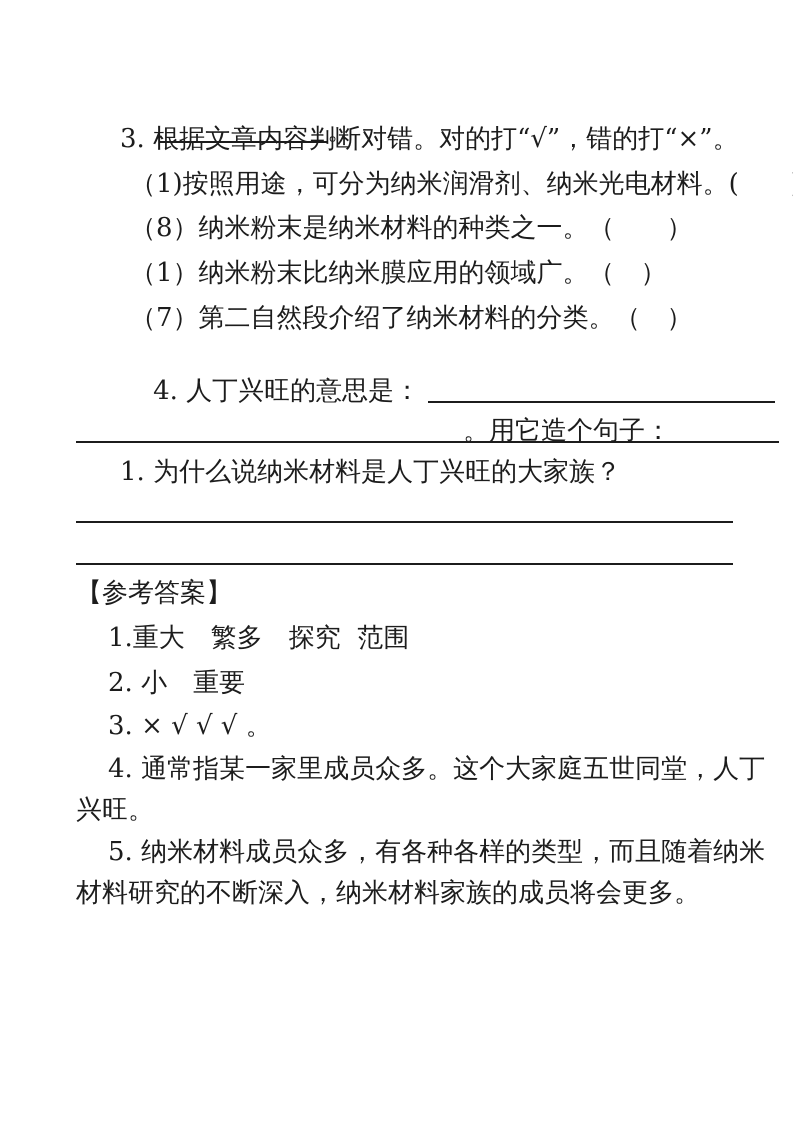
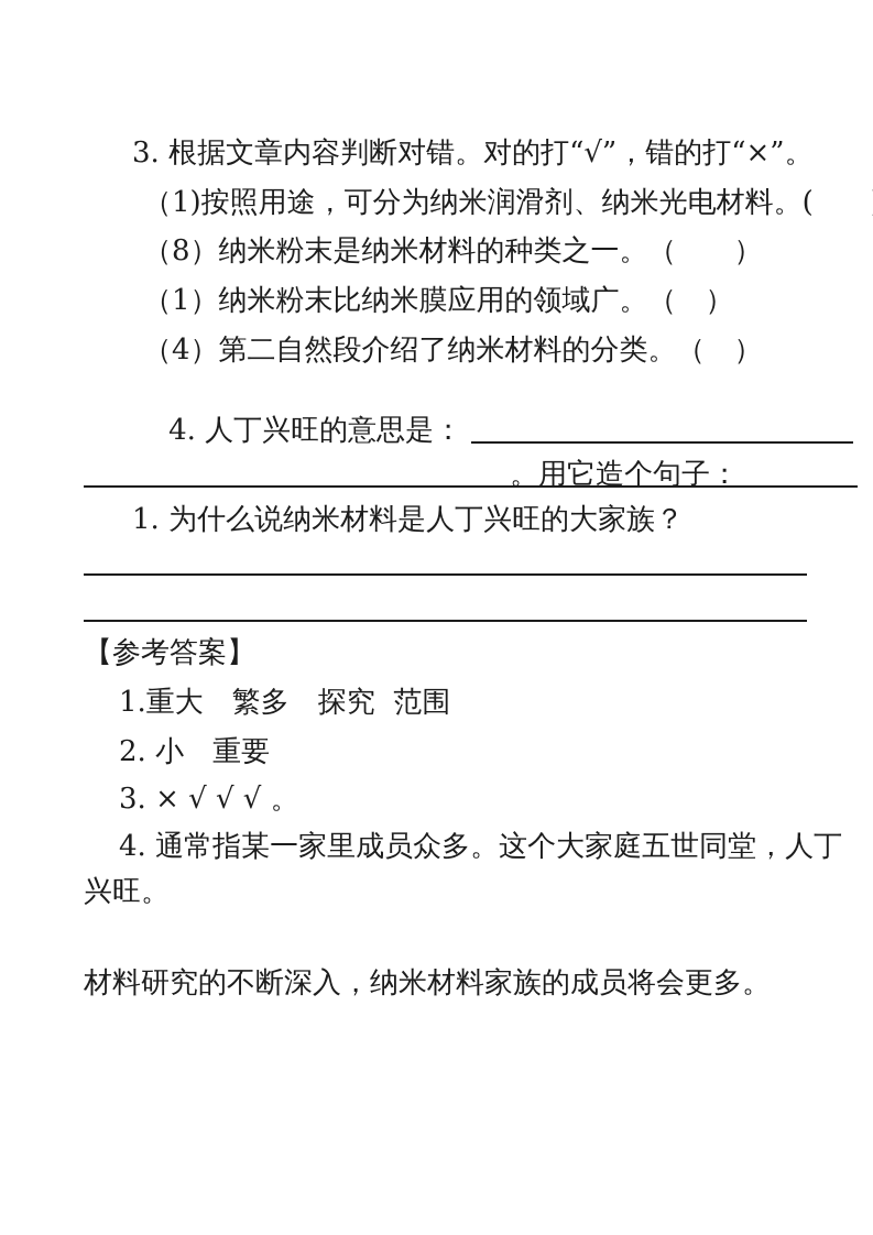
- 。
  3. 根据文章内容判断对错。对的打“√”，错的打“×”。
  （1)按照用途，可分为纳米润滑剂、纳米光电材料。(
  （8）纳米粉末是纳米材料的种类之一。（ ）
  （1）纳米粉末比纳米膜应用的领域广。（ ）
- （7）第二自然段介绍了纳米材料的分类。（ ）
+ （4）第二自然段介绍了纳米材料的分类。（ ）
  4. 人丁兴旺的意思是：
  。用它造个句子：
  1. 为什么说纳米材料是人丁兴旺的大家族？
  【参考答案】
  1.重大 繁多 探究 范围
  2. 小 重要
  3. × √ √ √ 。
  4. 通常指某一家里成员众多。这个大家庭五世同堂，人丁
  兴旺。
- 5. 纳米材料成员众多，有各种各样的类型，而且随着纳米
  材料研究的不断深入，纳米材料家族的成员将会更多。
